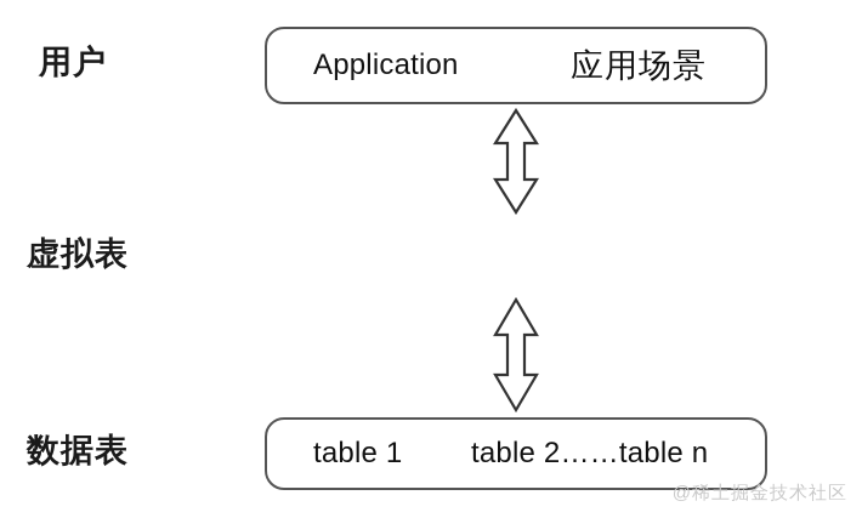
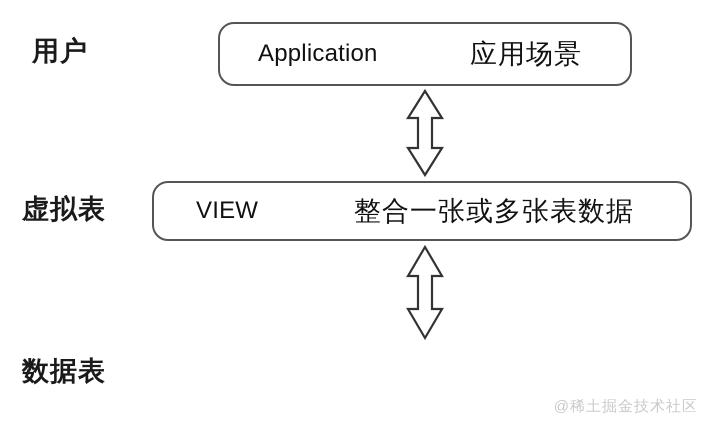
  用户
  Application
  应用场景
  虚拟表
+ VIEW
+ 整合一张或多张表数据
  数据表
- table 1
- table 2……table n
  @稀土掘金技术社区
